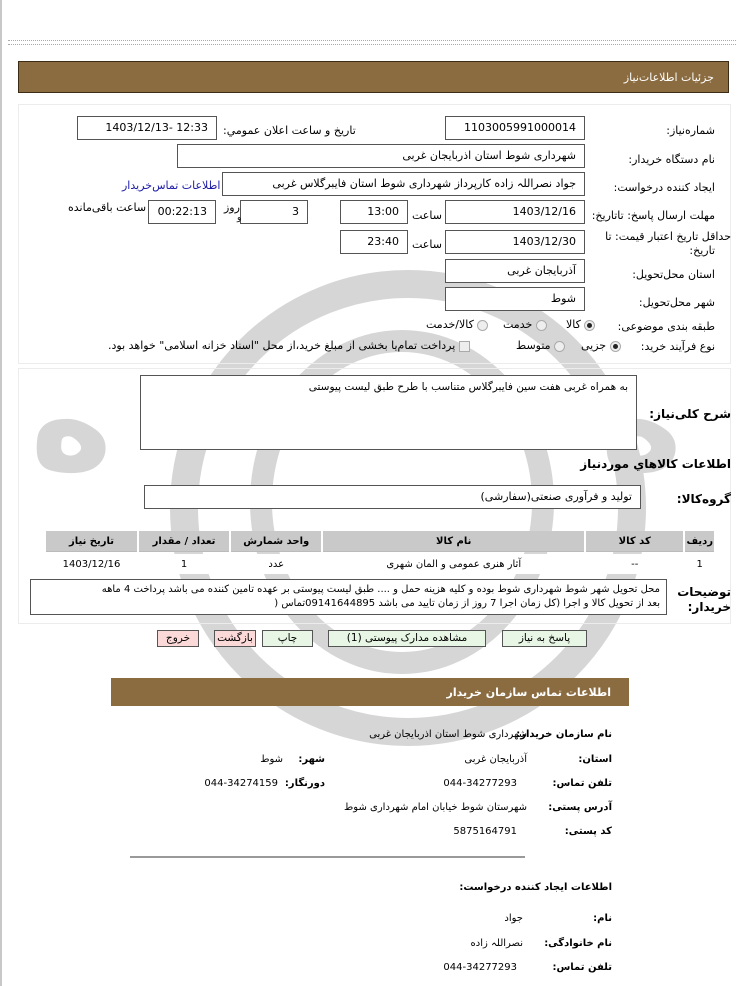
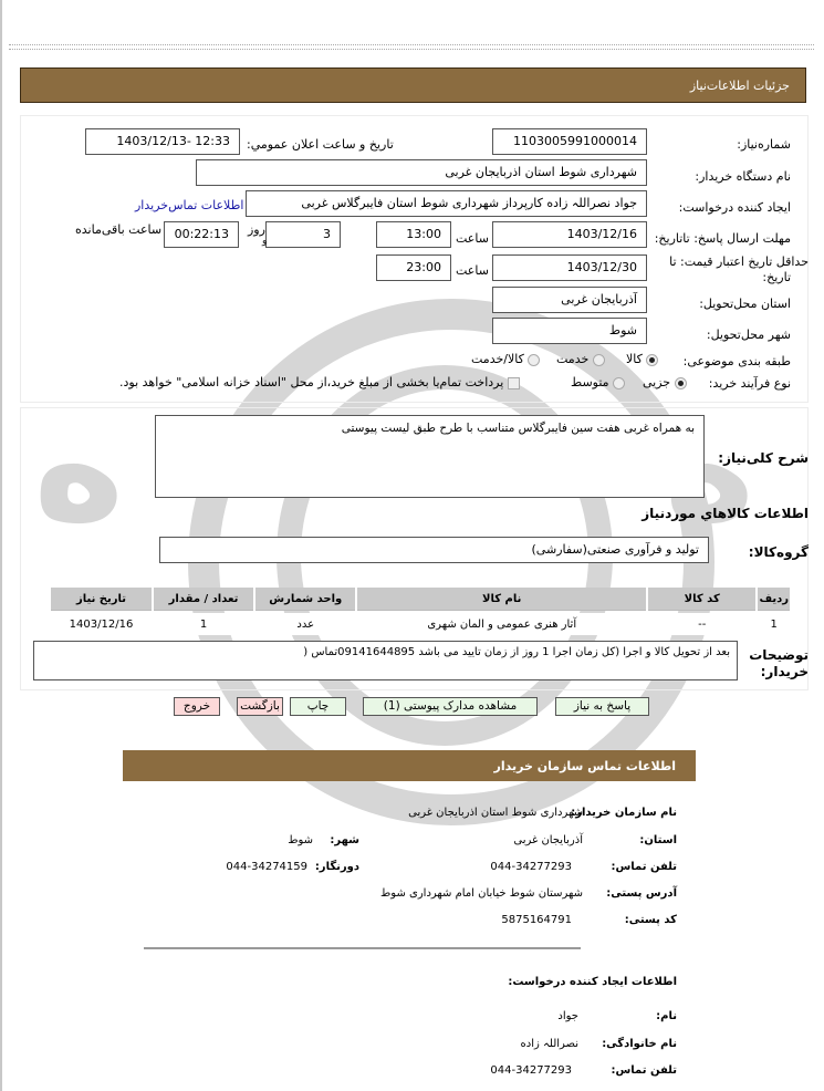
  ه
  ه
  جزئیات اطلاعات‌نیاز
  شماره‌نیاز:
  1103005991000014
  تاریخ و ساعت اعلان عمومي:
  1403/12/13- 12:33
  نام دستگاه خریدار:
  شهرداری شوط استان اذربایجان غربی
  ایجاد کننده درخواست:
  جواد نصراللہ زاده کارپرداز شهرداری شوط استان فایبرگلاس غربی
  اطلاعات تماس‌خریدار
  مهلت ارسال پاسخ: تاتاریخ:
  1403/12/16
  ساعت
  13:00
  3
  روز
  و
  00:22:13
  ساعت باقی‌مانده
  حداقل تاریخ اعتبار قیمت: تا
  تاریخ:
  1403/12/30
  ساعت
- 23:40
+ 23:00
  استان محل‌تحویل:
  آذربایجان غربی
  شهر محل‌تحویل:
  شوط
  طبقه بندی موضوعی:
  کالا
  خدمت
  کالا/خدمت
  نوع فرآیند خرید:
  جزیی
  متوسط
  پرداخت تمام‌یا بخشی از مبلغ خرید،از محل "اسناد خزانه اسلامی" خواهد بود.
  شرح کلی‌نیاز:
  به همراه غربی هفت سین فایبرگلاس متناسب با طرح طبق لیست پیوستی
  اطلاعات کالاهاي موردنیاز
  گروهکالا:
  تولید و فرآوری صنعتی(سفارشی)
  ردیف	کد کالا	نام کالا	واحد شمارش	تعداد / مقدار	تاریخ نیاز
  1	--	آثار هنری عمومی و المان شهری	عدد	1	1403/12/16
  توضیحات
  خریدار:
- محل تحویل شهر شوط شهرداری شوط بوده و کلیه هزینه حمل و .... طبق لیست پیوستی بر عهده تامین کننده می باشد پرداخت 4 ماهه
- بعد از تحویل کالا و اجرا (کل زمان اجرا 7 روز از زمان تایید می باشد 09141644895تماس (
+ بعد از تحویل کالا و اجرا (کل زمان اجرا 1 روز از زمان تایید می باشد 09141644895تماس (
  پاسخ به نیاز
  مشاهده مدارک پیوستی (1)
  چاپ
  بازگشت
  خروج
  اطلاعات تماس سازمان خریدار
  نام سازمان خریدار:
  شهرداری شوط استان اذربایجان غربی
  استان:
  آذربایجان غربی
  شهر:
  شوط
  تلفن تماس:
  044-34277293
  دورنگار:
  044-34274159
  آدرس پستی:
  شهرستان شوط خیابان امام شهرداری شوط
  کد پستی:
  5875164791
  اطلاعات ایجاد کننده درخواست:
  نام:
  جواد
  نام خانوادگی:
  نصراللہ زاده
  تلفن تماس:
  044-34277293
